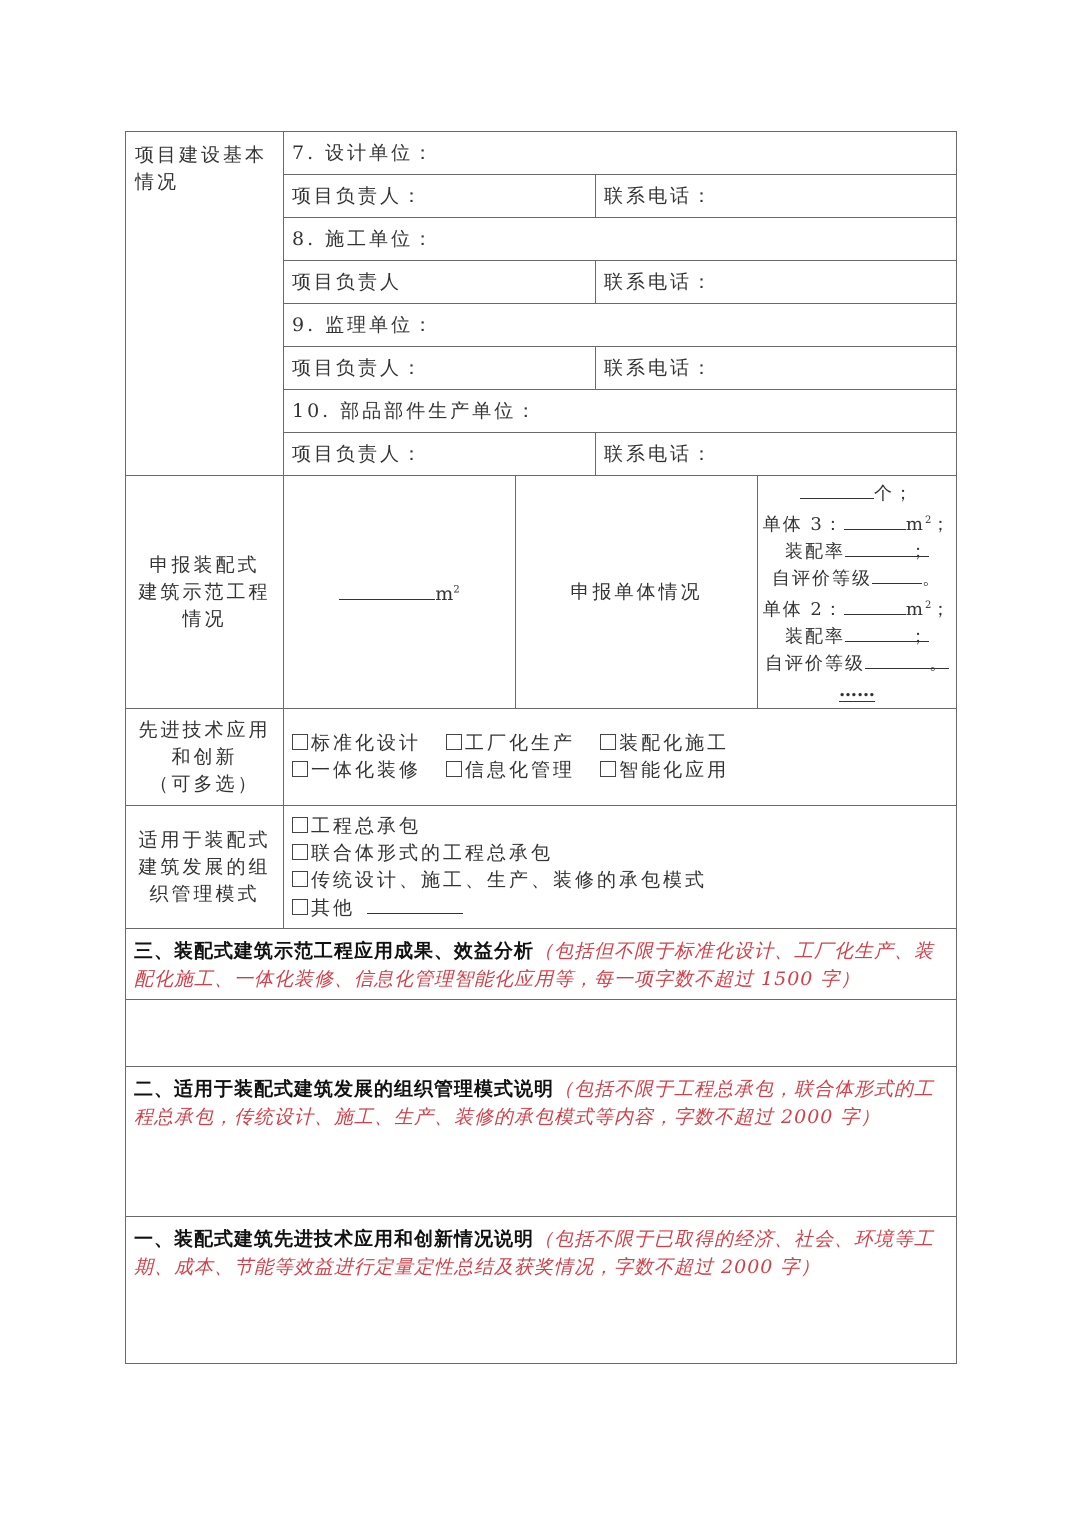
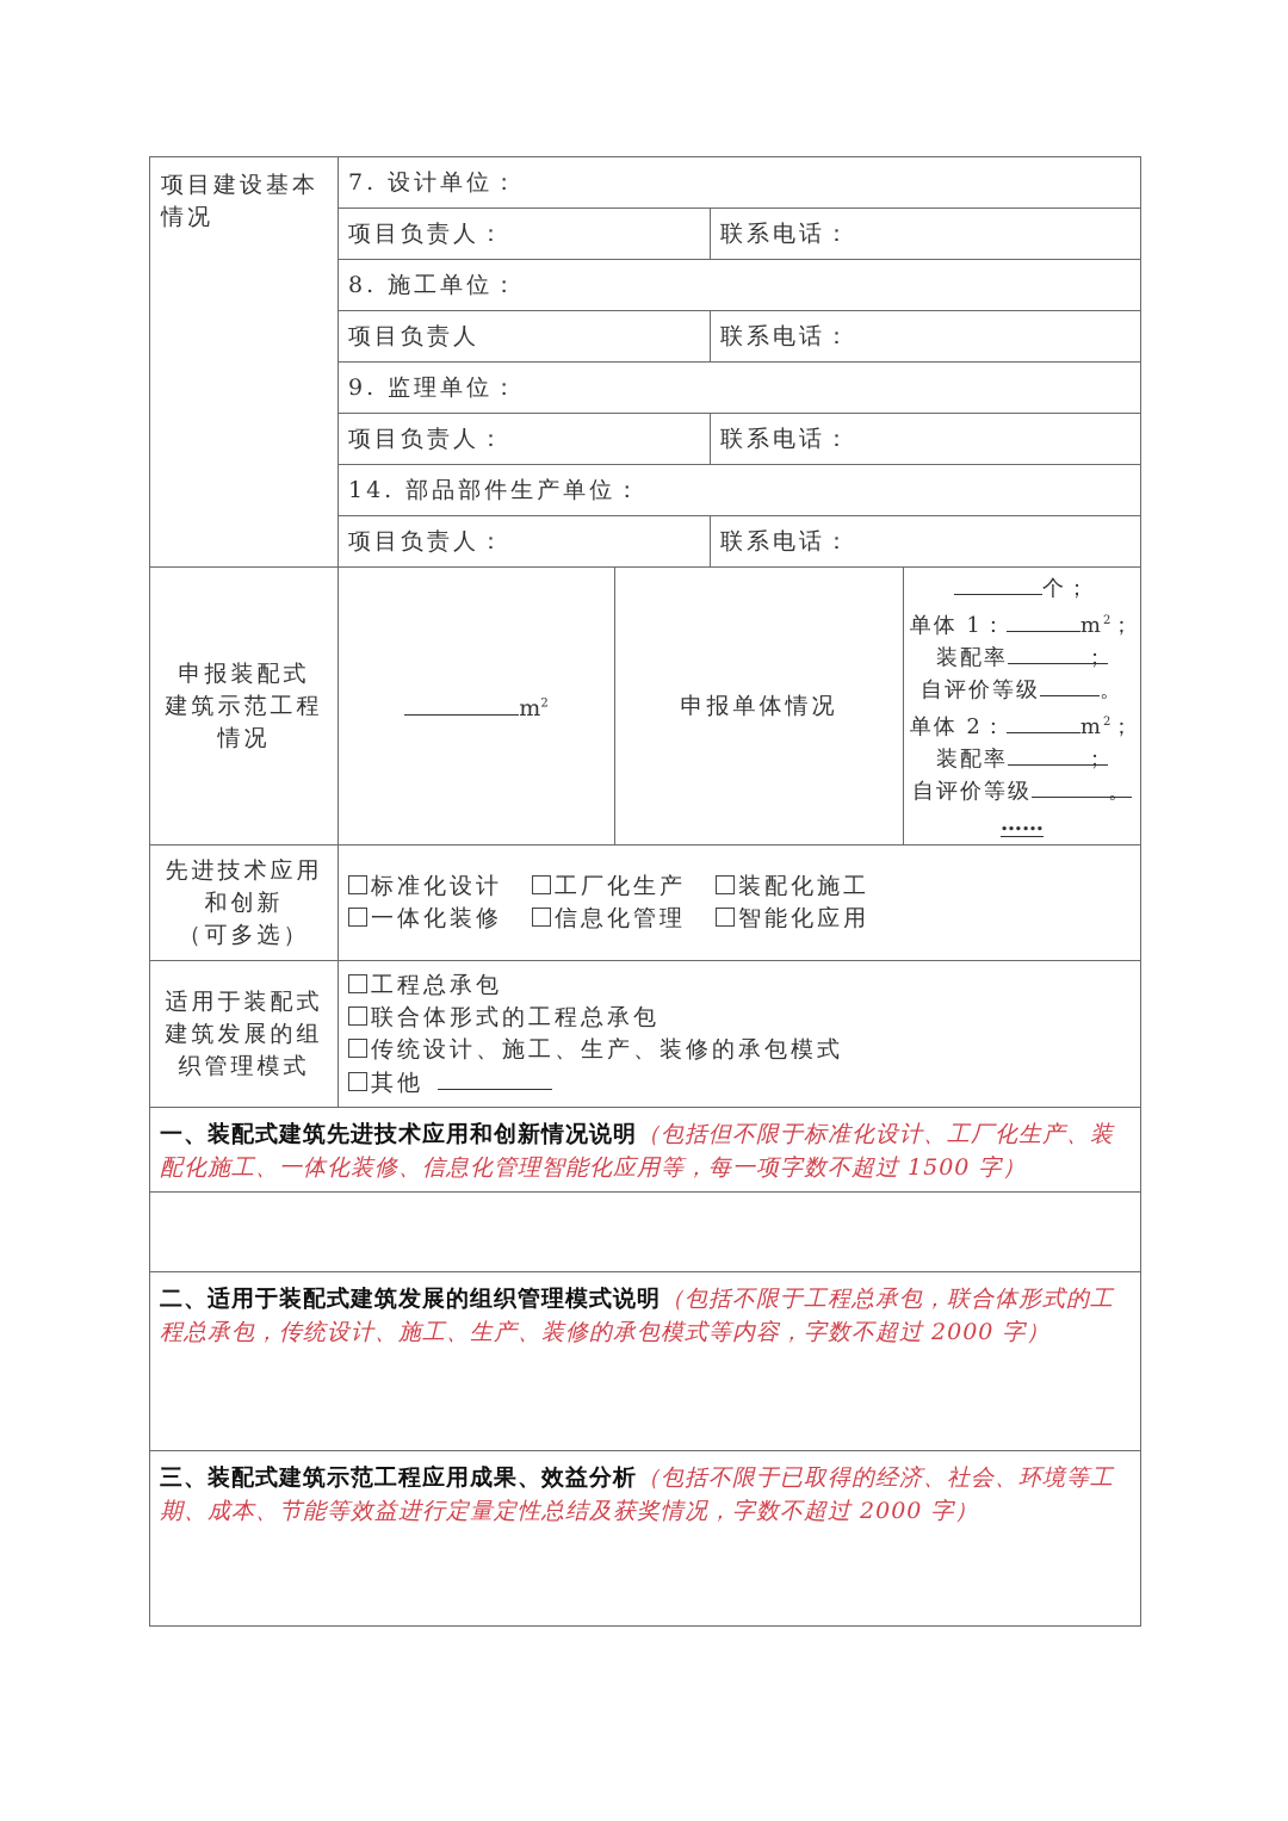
  项目建设基本情况	7. 设计单位：
  项目负责人：	联系电话：
  8. 施工单位：
  项目负责人	联系电话：
  9. 监理单位：
  项目负责人：	联系电话：
- 10. 部品部件生产单位：
+ 14. 部品部件生产单位：
  项目负责人：	联系电话：
- 申报装配式 建筑示范工程 情况	m2	申报单体情况	个； 单体 3： m2； 装配率 ； 自评价等级 。 单体 2： m2； 装配率 ； 自评价等级 。 ……
+ 申报装配式 建筑示范工程 情况	m2	申报单体情况	个； 单体 1： m2； 装配率 ； 自评价等级 。 单体 2： m2； 装配率 ； 自评价等级 。 ……
  先进技术应用 和创新 （可多选）	标准化设计 工厂化生产 装配化施工 一体化装修 信息化管理 智能化应用
  适用于装配式 建筑发展的组 织管理模式	工程总承包 联合体形式的工程总承包 传统设计、施工、生产、装修的承包模式 其他
- 三、装配式建筑示范工程应用成果、效益分析（包括但不限于标准化设计、工厂化生产、装配化施工、一体化装修、信息化管理智能化应用等，每一项字数不超过 1500 字）
+ 一、装配式建筑先进技术应用和创新情况说明（包括但不限于标准化设计、工厂化生产、装配化施工、一体化装修、信息化管理智能化应用等，每一项字数不超过 1500 字）
  二、适用于装配式建筑发展的组织管理模式说明（包括不限于工程总承包，联合体形式的工程总承包，传统设计、施工、生产、装修的承包模式等内容，字数不超过 2000 字）
- 一、装配式建筑先进技术应用和创新情况说明（包括不限于已取得的经济、社会、环境等工期、成本、节能等效益进行定量定性总结及获奖情况，字数不超过 2000 字）
+ 三、装配式建筑示范工程应用成果、效益分析（包括不限于已取得的经济、社会、环境等工期、成本、节能等效益进行定量定性总结及获奖情况，字数不超过 2000 字）
